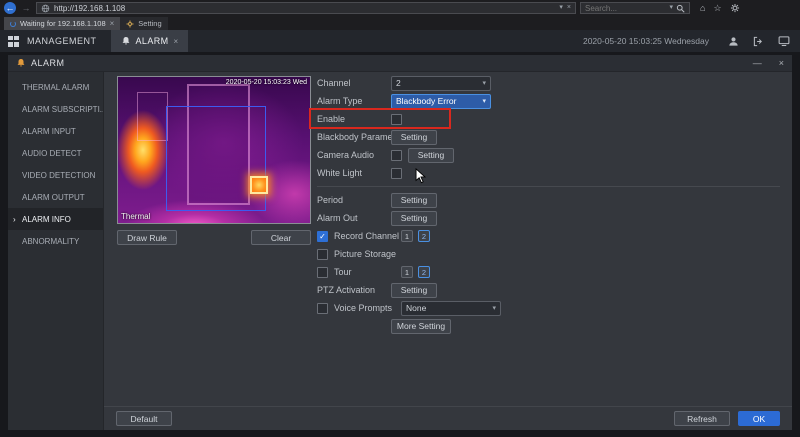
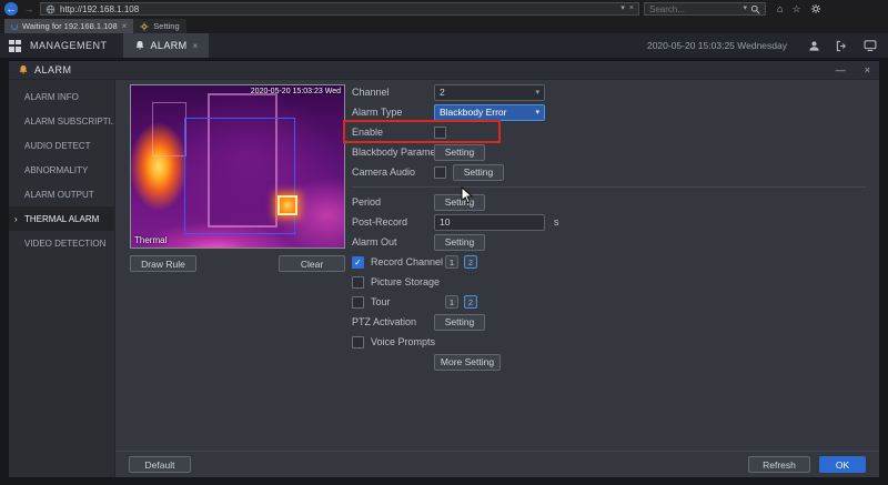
  http://192.168.1.108
  Search...
  Waiting for 192.168.1.108
  Setting
  MANAGEMENT
  ALARM
  2020-05-20 15:03:25 Wednesday
  ALARM
- THERMAL ALARM
+ ALARM INFO
  ALARM SUBSCRIPTI.
- ALARM INPUT
  AUDIO DETECT
- VIDEO DETECTION
+ ABNORMALITY
  ALARM OUTPUT
- ALARM INFO
+ THERMAL ALARM
- ABNORMALITY
+ VIDEO DETECTION
  Thermal
  Draw Rule
  Clear
  Channel
  2
  Alarm Type
  Blackbody Error
  Enable
  Blackbody Param
  Setting
  Camera Audio
  Setting
- White Light
  Period
  Setting
+ Post-Record
+ 10
+ s
  Alarm Out
  Setting
  Record Channel
  1
  2
  Picture Storage
  Tour
  1
  2
  PTZ Activation
  Setting
  Voice Prompts
- None
  More Setting
  Default
  Refresh
  OK
